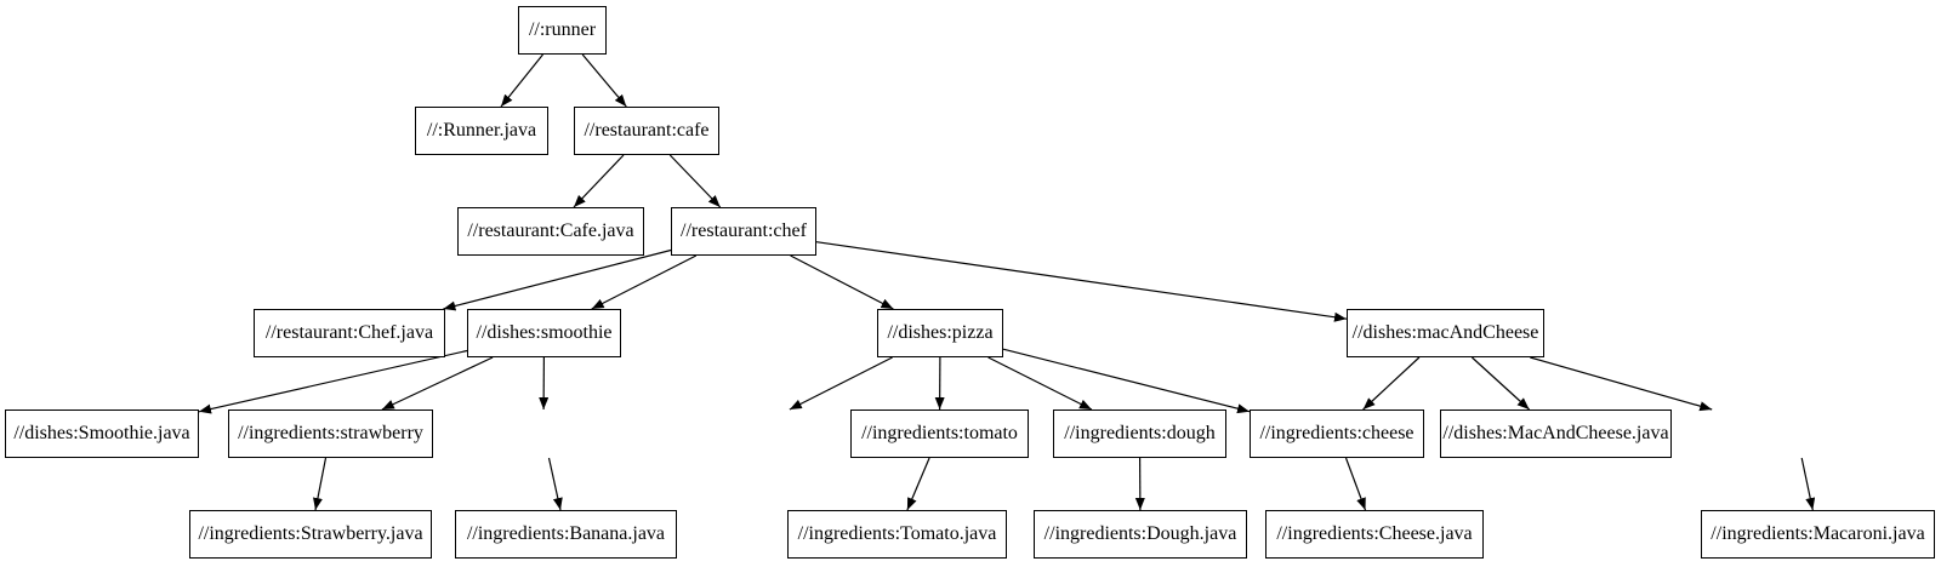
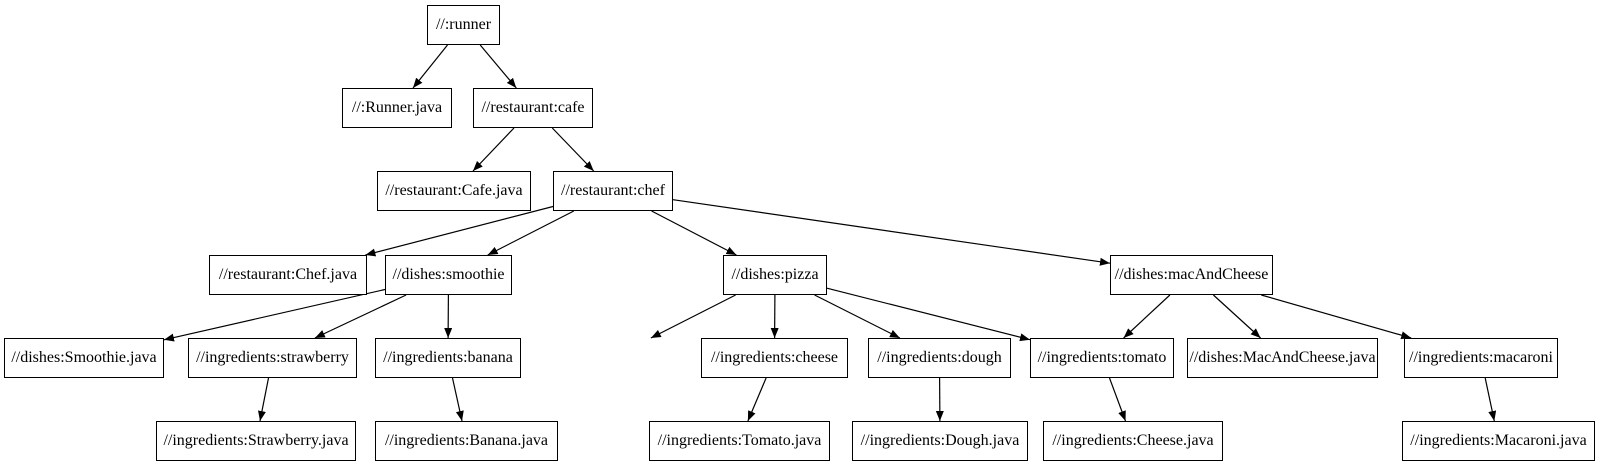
  //:runner
  //:Runner.java
  //restaurant:cafe
  //restaurant:Cafe.java
  //restaurant:chef
  //restaurant:Chef.java
  //dishes:smoothie
  //dishes:pizza
  //dishes:macAndCheese
  //dishes:Smoothie.java
  //ingredients:strawberry
+ //ingredients:banana
- //ingredients:tomato
+ //ingredients:cheese
  //ingredients:dough
- //ingredients:cheese
+ //ingredients:tomato
  //dishes:MacAndCheese.java
+ //ingredients:macaroni
  //ingredients:Strawberry.java
  //ingredients:Banana.java
  //ingredients:Tomato.java
  //ingredients:Dough.java
  //ingredients:Cheese.java
  //ingredients:Macaroni.java
